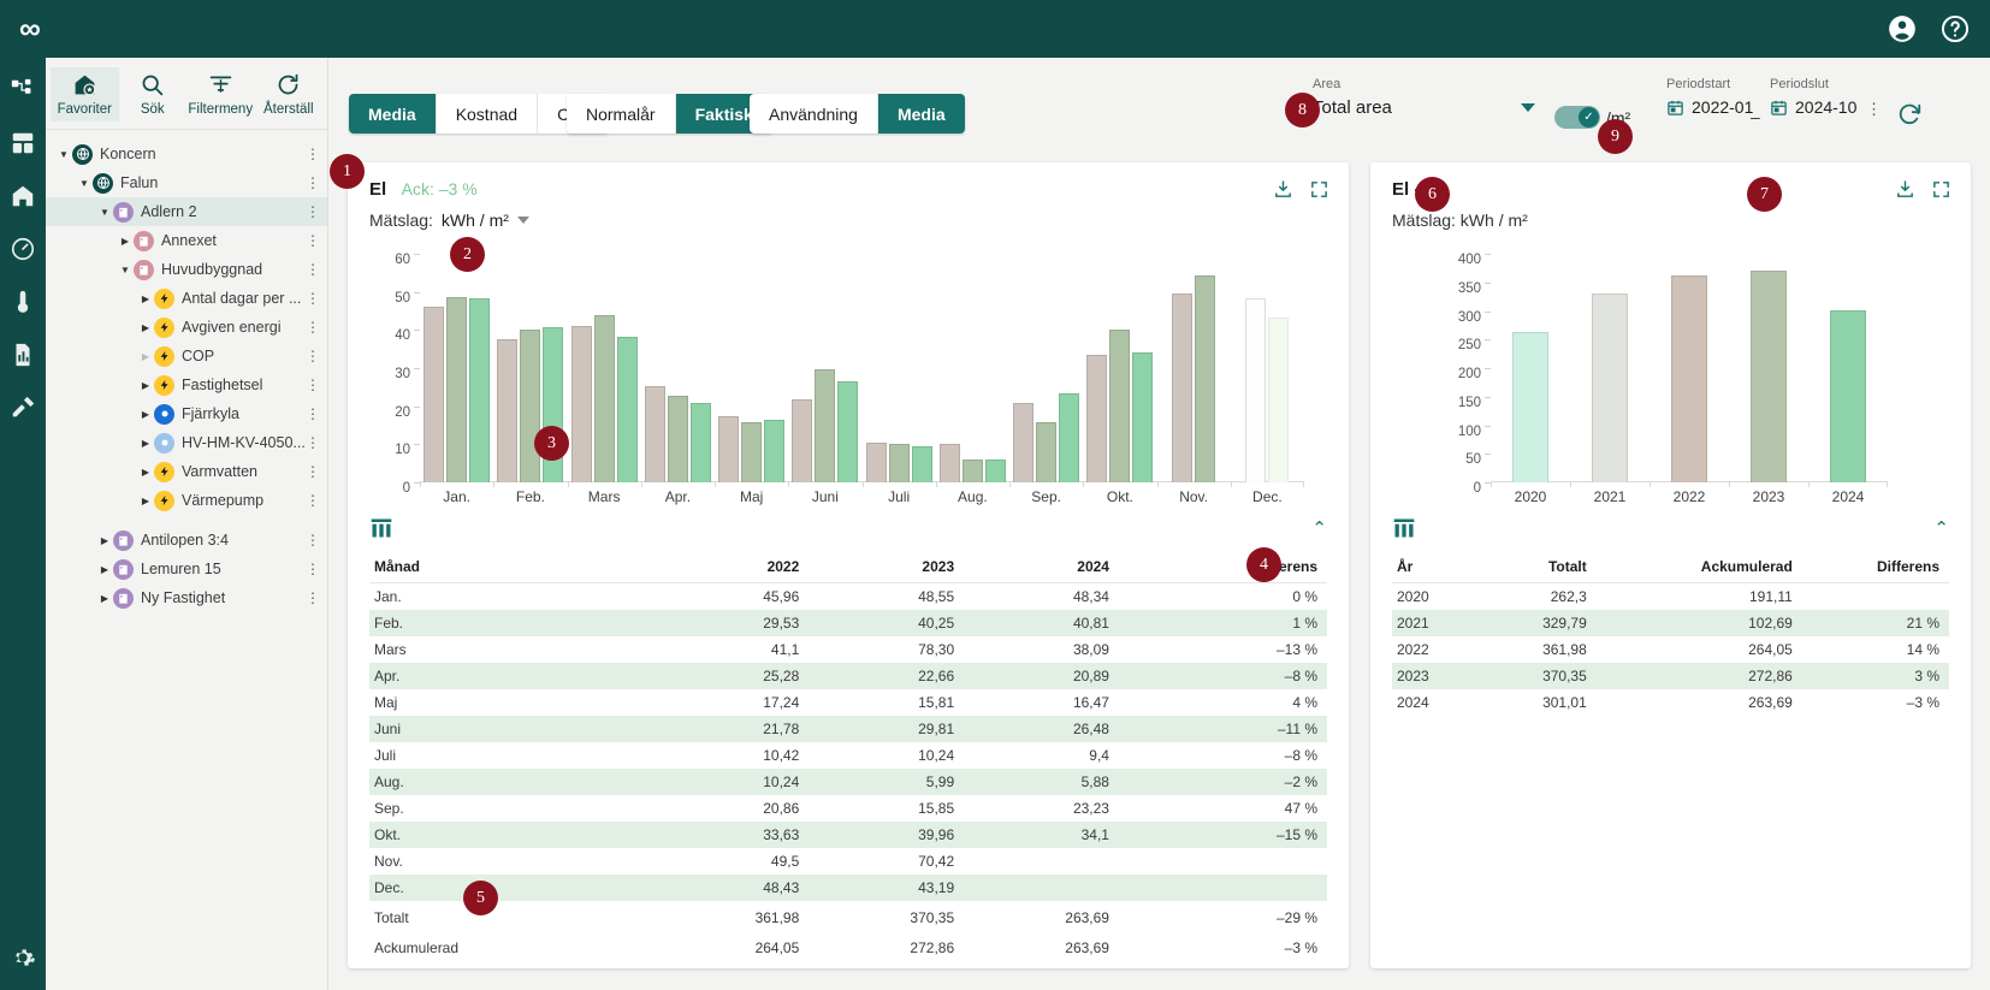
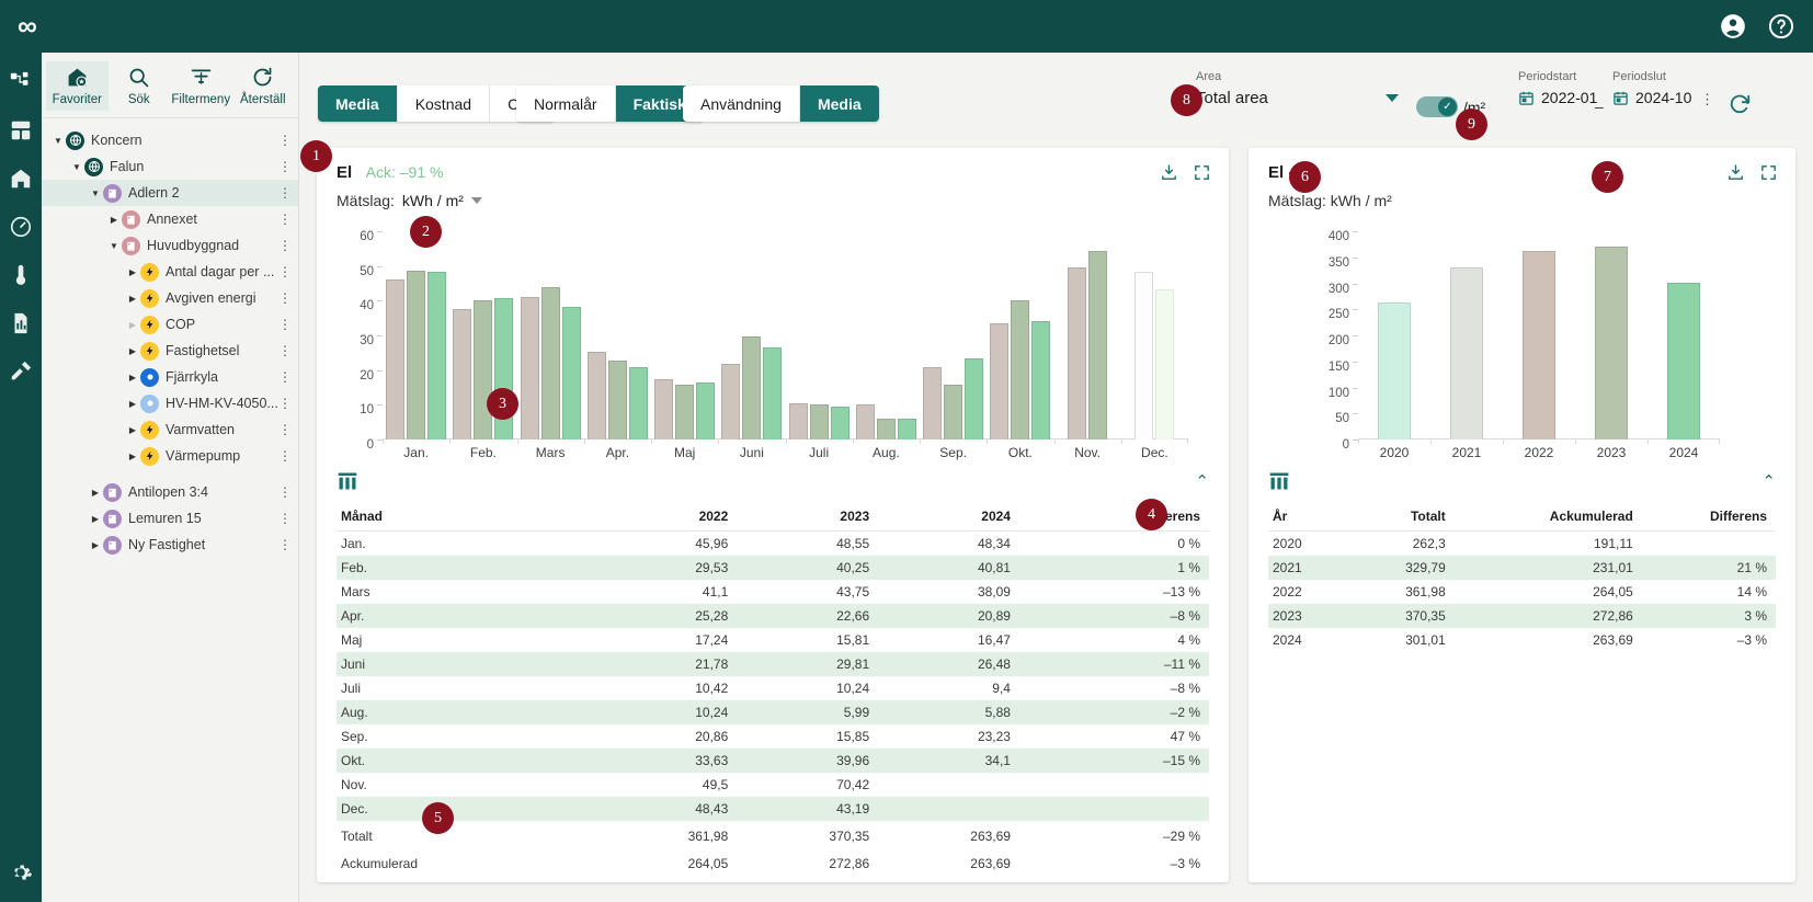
  ∞
  Favoriter
  Sök
  Filtermeny
  Återställ
  ▼
  Koncern
  ⋮
  ▼
  Falun
  ⋮
  ▼
  Adlern 2
  ⋮
  ▶
  Annexet
  ⋮
  ▼
  Huvudbyggnad
  ⋮
  ▶
  Antal dagar per ...
  ⋮
  ▶
  Avgiven energi
  ⋮
  ▶
  COP
  ⋮
  ▶
  Fastighetsel
  ⋮
  ▶
  Fjärrkyla
  ⋮
  ▶
  HV-HM-KV-4050...
  ⋮
  ▶
  Varmvatten
  ⋮
  ▶
  Värmepump
  ⋮
  ▶
  Antilopen 3:4
  ⋮
  ▶
  Lemuren 15
  ⋮
  ▶
  Ny Fastighet
  ⋮
  Media
  Kostnad
  Normalår
  Faktisk
  Användning
  Media
  Area
  otal area
  ✓
  /m²
  Periodstart
  2022-01
  –
  Periodslut
  2024-10
  ⋮
- El Ack: –3 %
+ El Ack: –91 %
  Mätslag:
  kWh / m²
  0
  10
  20
  30
  40
  50
  60
  Jan.
  Feb.
  Mars
  Apr.
  Maj
  Juni
  Juli
  Aug.
  Sep.
  Okt.
  Nov.
  Dec.
  ⌃
  Månad	2022	2023	2024	erens
  Jan.	45,96	48,55	48,34	0 %
  Feb.	29,53	40,25	40,81	1 %
- Mars	41,1	78,30	38,09	–13 %
+ Mars	41,1	43,75	38,09	–13 %
  Apr.	25,28	22,66	20,89	–8 %
  Maj	17,24	15,81	16,47	4 %
  Juni	21,78	29,81	26,48	–11 %
  Juli	10,42	10,24	9,4	–8 %
  Aug.	10,24	5,99	5,88	–2 %
  Sep.	20,86	15,85	23,23	47 %
  Okt.	33,63	39,96	34,1	–15 %
  Nov.	49,5	70,42
  Dec.	48,43	43,19
  Totalt	361,98	370,35	263,69	–29 %
  Ackumulerad	264,05	272,86	263,69	–3 %
  Mätslag: kWh / m²
  0
  50
  100
  150
  200
  250
  300
  350
  400
  2020
  2021
  2022
  2023
  2024
  ⌃
  År	Totalt	Ackumulerad	Differens
  2020	262,3	191,11
- 2021	329,79	102,69	21 %
+ 2021	329,79	231,01	21 %
  2022	361,98	264,05	14 %
  2023	370,35	272,86	3 %
  2024	301,01	263,69	–3 %
  1
  2
  3
  4
  5
  6
  7
  8
  9
